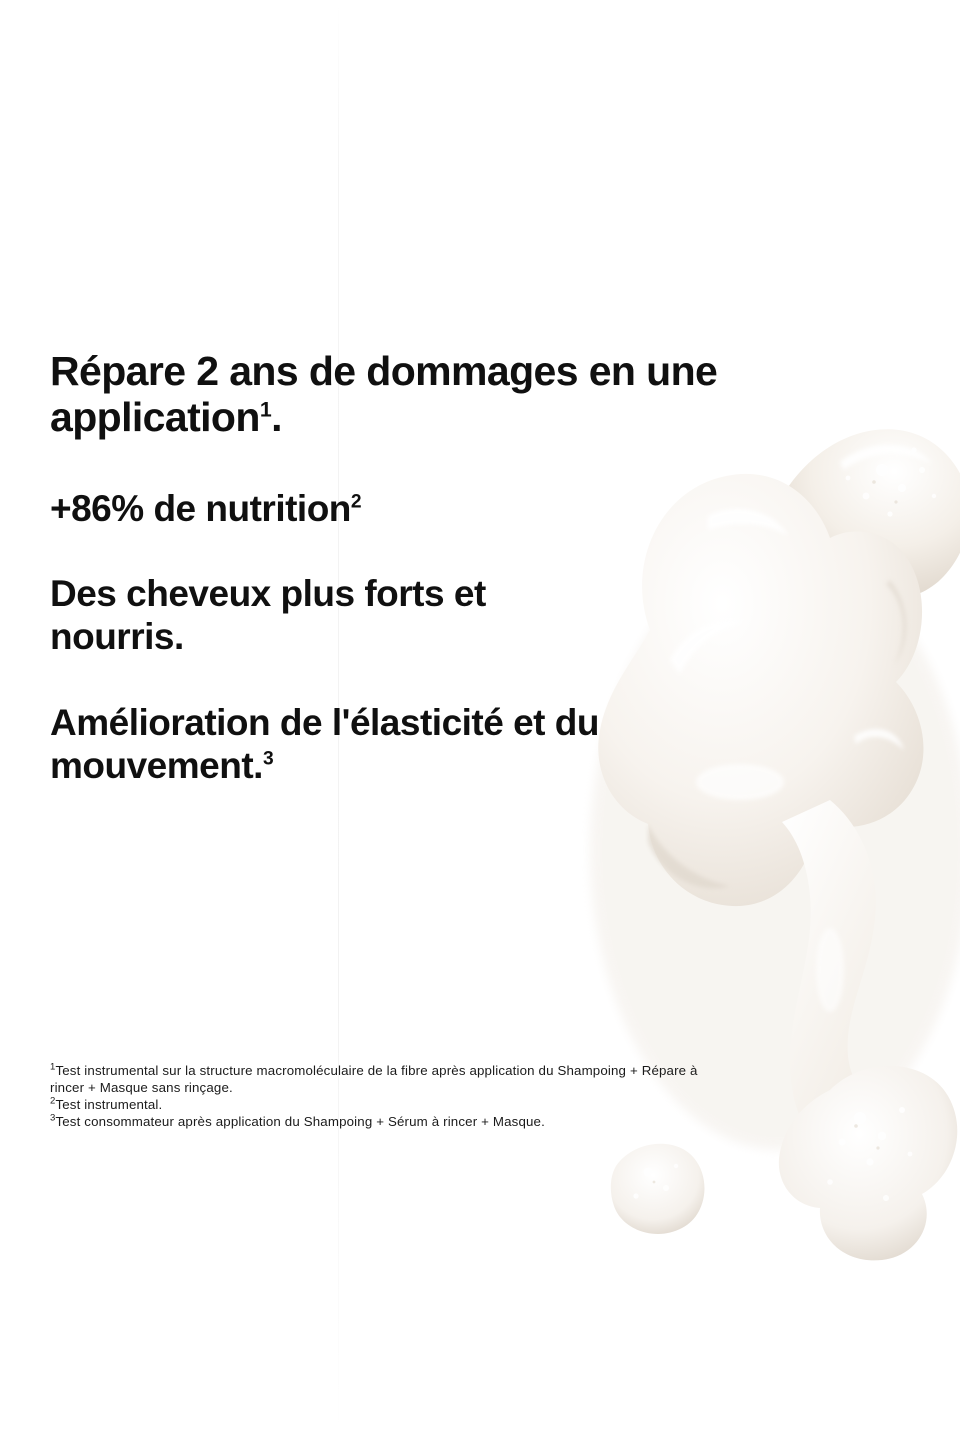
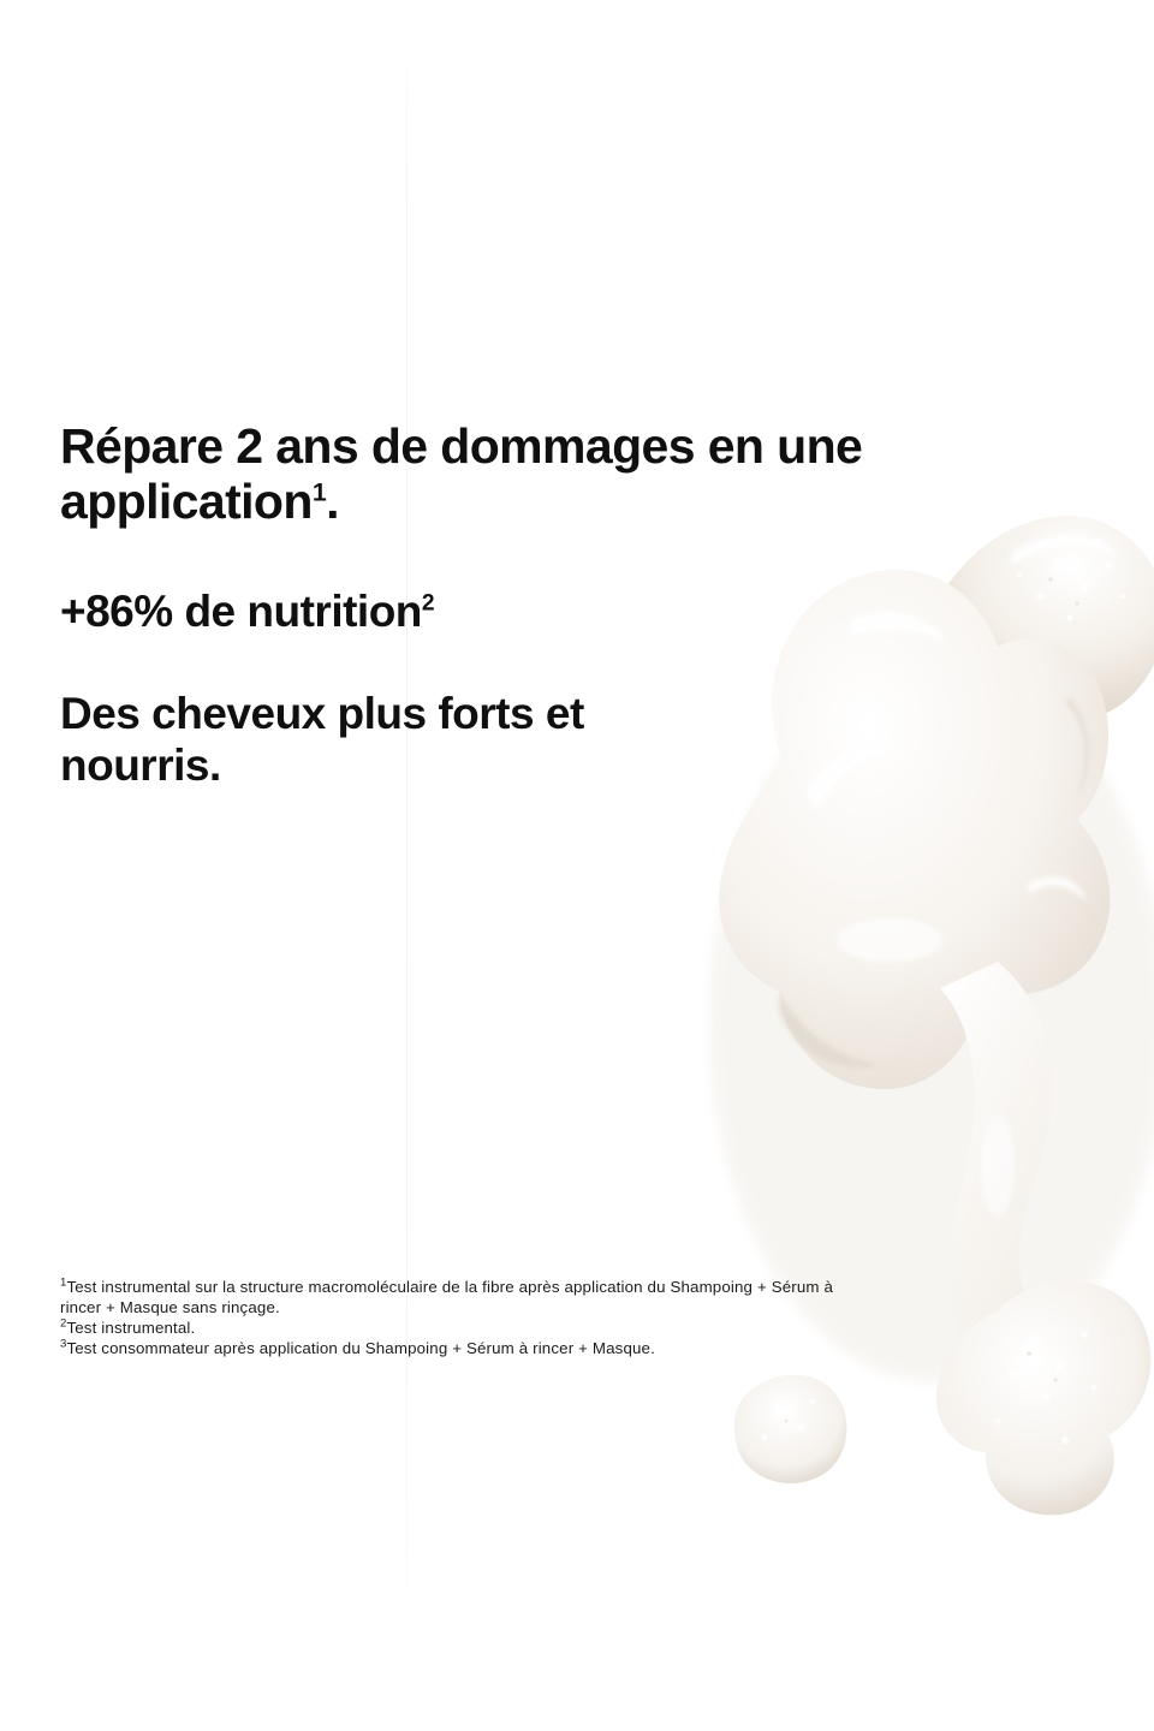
  Répare 2 ans de dommages en une application1.
  +86% de nutrition2
  Des cheveux plus forts et nourris.
- Amélioration de l'élasticité et du mouvement.3
- 1Test instrumental sur la structure macromoléculaire de la fibre après application du Shampoing + Répare à rincer + Masque sans rinçage.
+ 1Test instrumental sur la structure macromoléculaire de la fibre après application du Shampoing + Sérum à rincer + Masque sans rinçage.
  2Test instrumental.
  3Test consommateur après application du Shampoing + Sérum à rincer + Masque.
